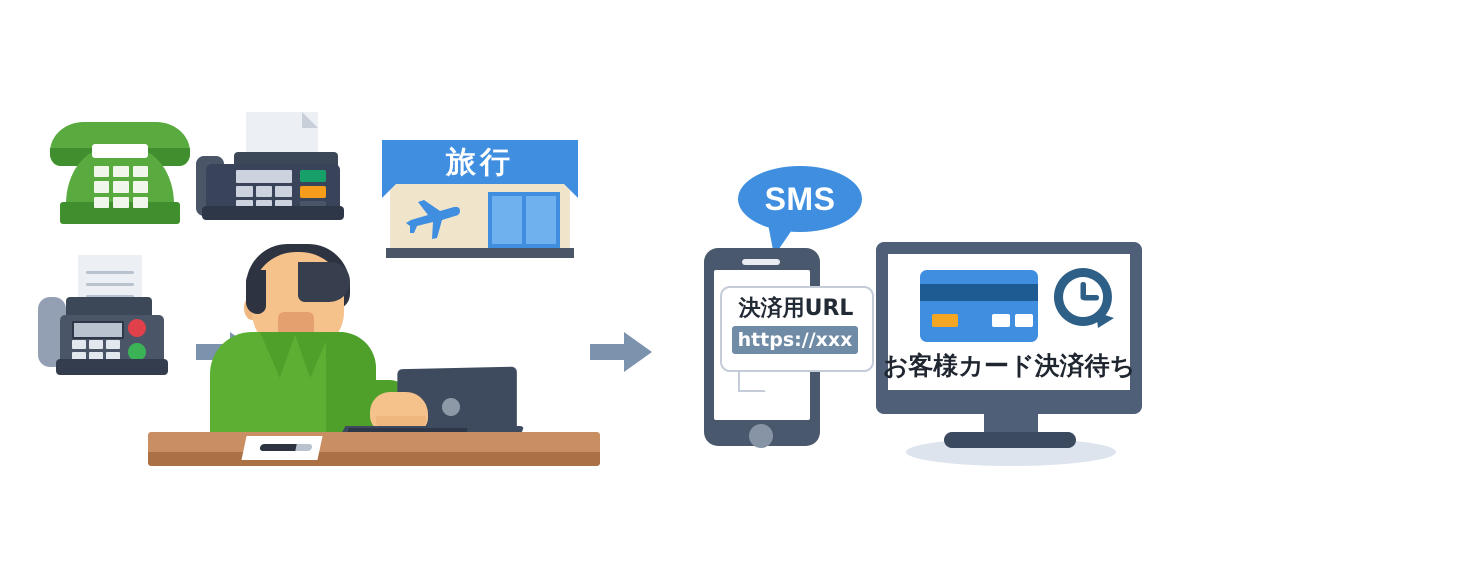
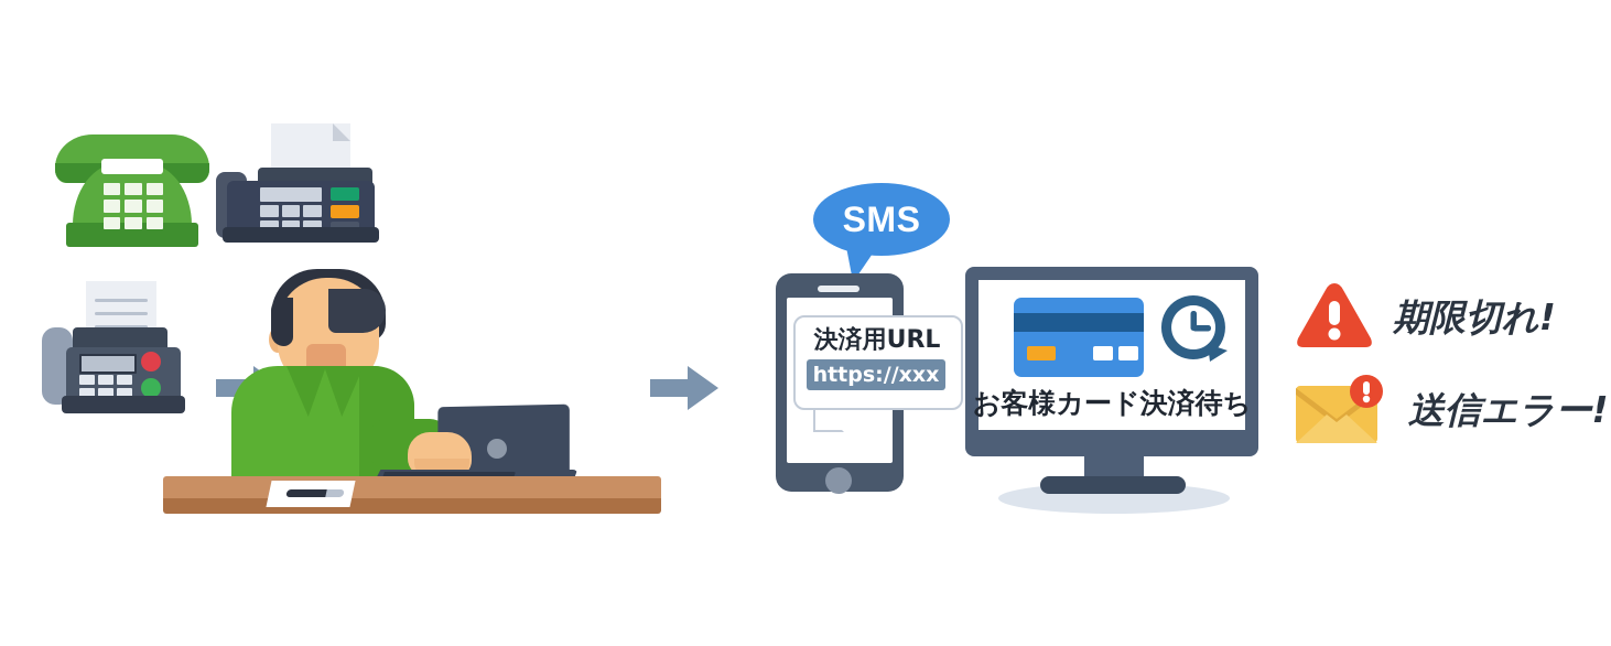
- 旅行
  SMS
  決済用URL
  https://xxx
  お客様カード決済待ち
+ 期限切れ!
+ 送信エラー!
